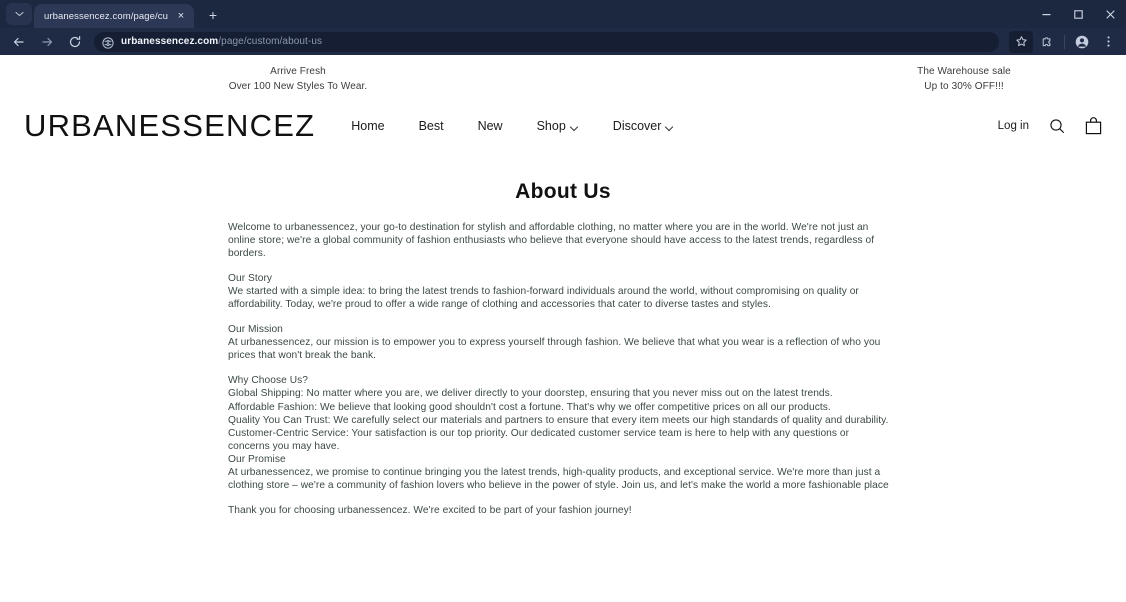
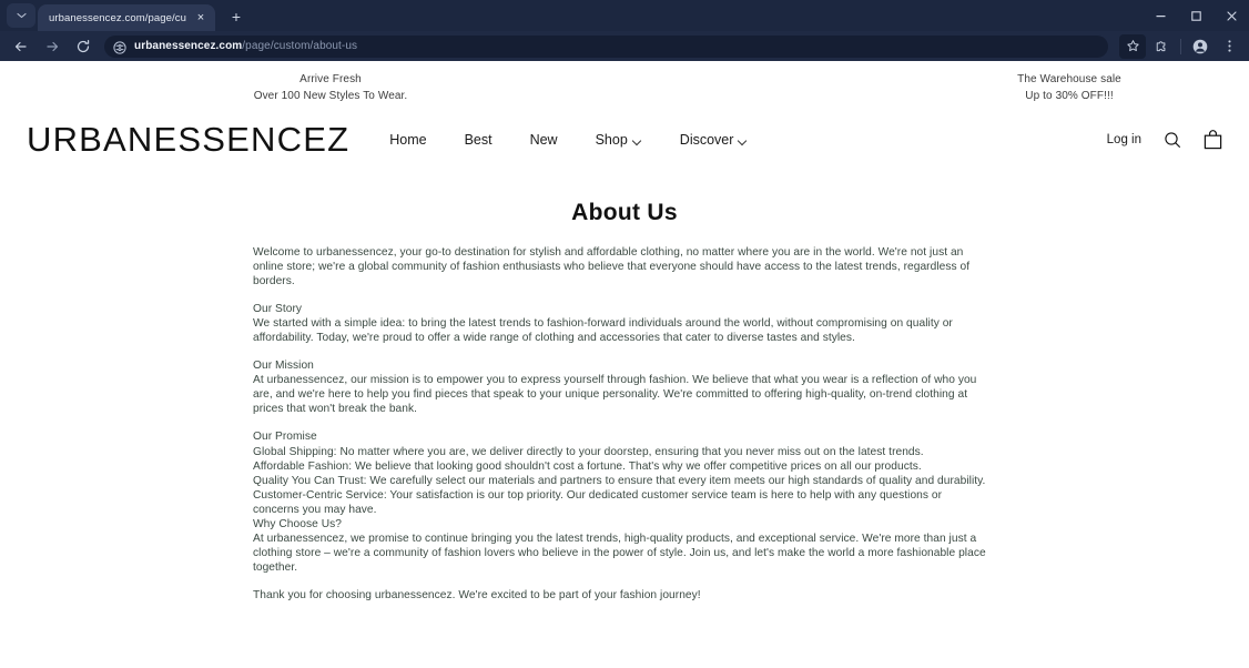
  urbanessencez.com/page/cu
  ×
  +
  urbanessencez.com/page/custom/about-us
  Arrive Fresh
  Over 100 New Styles To Wear.
  The Warehouse sale
  Up to 30% OFF!!!
  URBANESSENCEZ
  Home
  Best
  New
  Shop
  Discover
  Log in
  About Us
  Welcome to urbanessencez, your go-to destination for stylish and affordable clothing, no matter where you are in the world. We're not just an
  online store; we're a global community of fashion enthusiasts who believe that everyone should have access to the latest trends, regardless of
  borders.
  Our Story
  We started with a simple idea: to bring the latest trends to fashion-forward individuals around the world, without compromising on quality or
  affordability. Today, we're proud to offer a wide range of clothing and accessories that cater to diverse tastes and styles.
  Our Mission
  At urbanessencez, our mission is to empower you to express yourself through fashion. We believe that what you wear is a reflection of who you
+ are, and we're here to help you find pieces that speak to your unique personality. We're committed to offering high-quality, on-trend clothing at
  prices that won't break the bank.
- Why Choose Us?
+ Our Promise
  Global Shipping: No matter where you are, we deliver directly to your doorstep, ensuring that you never miss out on the latest trends.
  Affordable Fashion: We believe that looking good shouldn't cost a fortune. That's why we offer competitive prices on all our products.
  Quality You Can Trust: We carefully select our materials and partners to ensure that every item meets our high standards of quality and durability.
  Customer-Centric Service: Your satisfaction is our top priority. Our dedicated customer service team is here to help with any questions or
  concerns you may have.
- Our Promise
+ Why Choose Us?
  At urbanessencez, we promise to continue bringing you the latest trends, high-quality products, and exceptional service. We're more than just a
  clothing store – we're a community of fashion lovers who believe in the power of style. Join us, and let's make the world a more fashionable place
+ together.
  Thank you for choosing urbanessencez. We're excited to be part of your fashion journey!
